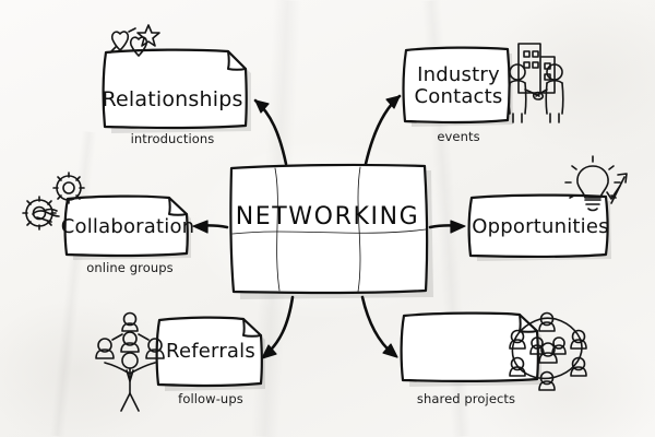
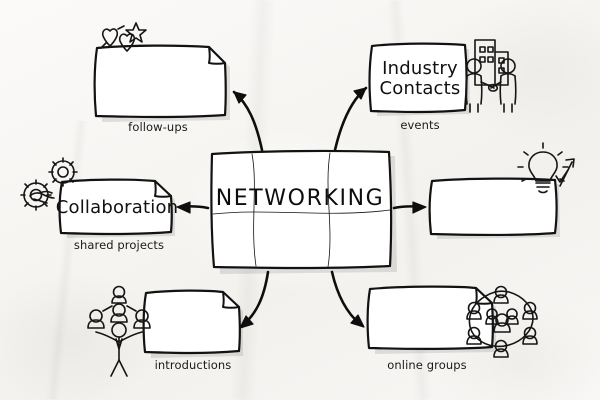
  NETWORKING
- Relationships
- introductions
+ follow-ups
  Industry
  Contacts
  events
  Collaboration
- online groups
+ shared projects
- Opportunities
- Referrals
- follow-ups
+ introductions
- shared projects
+ online groups
